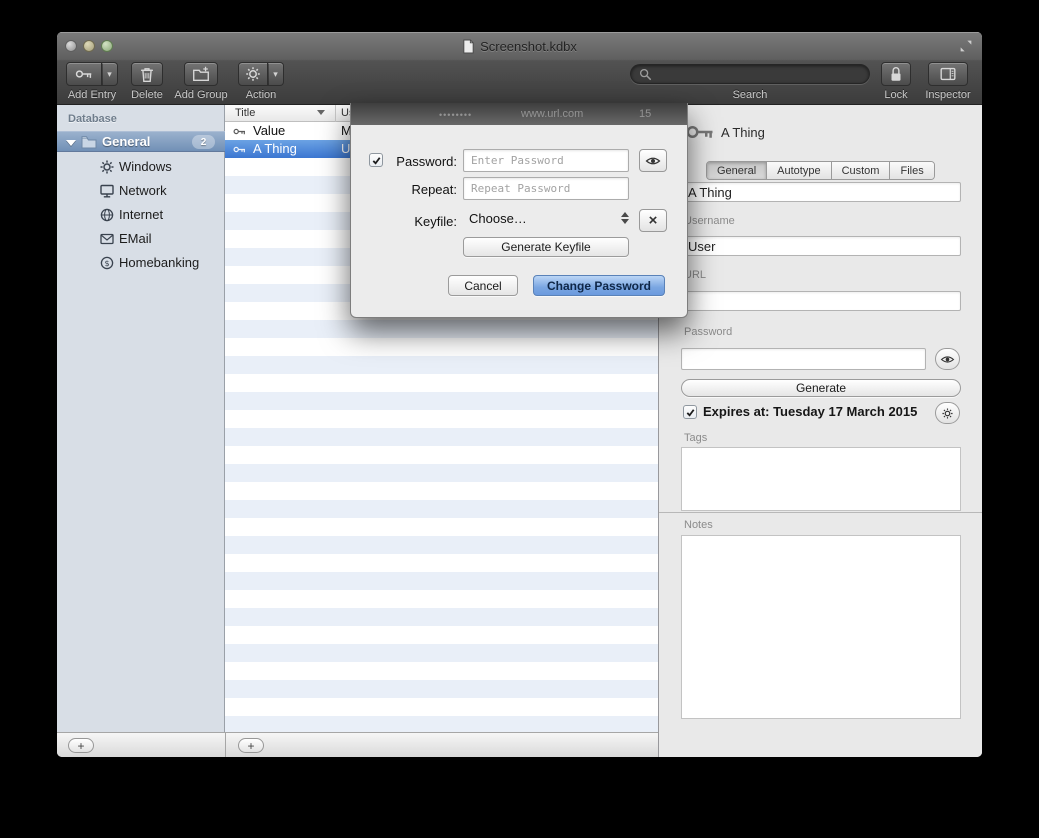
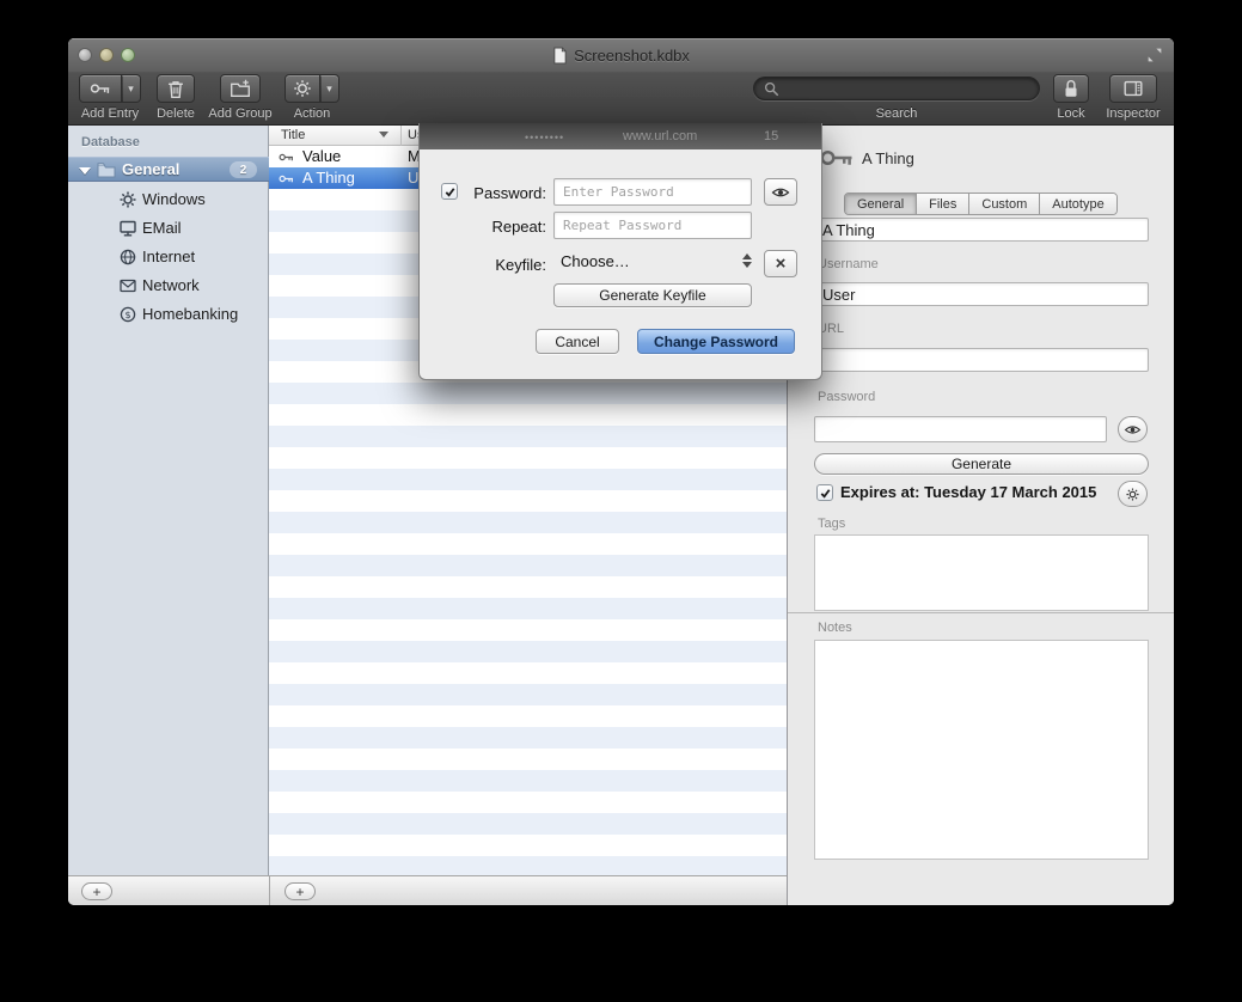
  Screenshot.kdbx
  ▾
  Add Entry
  Delete
  Add Group
  ▾
  Action
  Search
  Lock
  Inspector
  Database
  General
  2
  Windows
- Network
+ EMail
  Internet
- EMail
+ Network
  $
  Homebanking
  Title
  Value
  A Thing
  A Thing
  General
- Autotype
+ Files
  Custom
- Files
+ Autotype
  A Thing
  sername
  User
  Password
  Generate
  Expires at: Tuesday 17 March 2015
  Tags
  Notes
  +
  +
  ••••••••
  www.url.com
  15
  Password:
  Enter Password
  Repeat:
  Repeat Password
  Keyfile:
  Choose…
  ×
  Generate Keyfile
  Cancel
  Change Password
